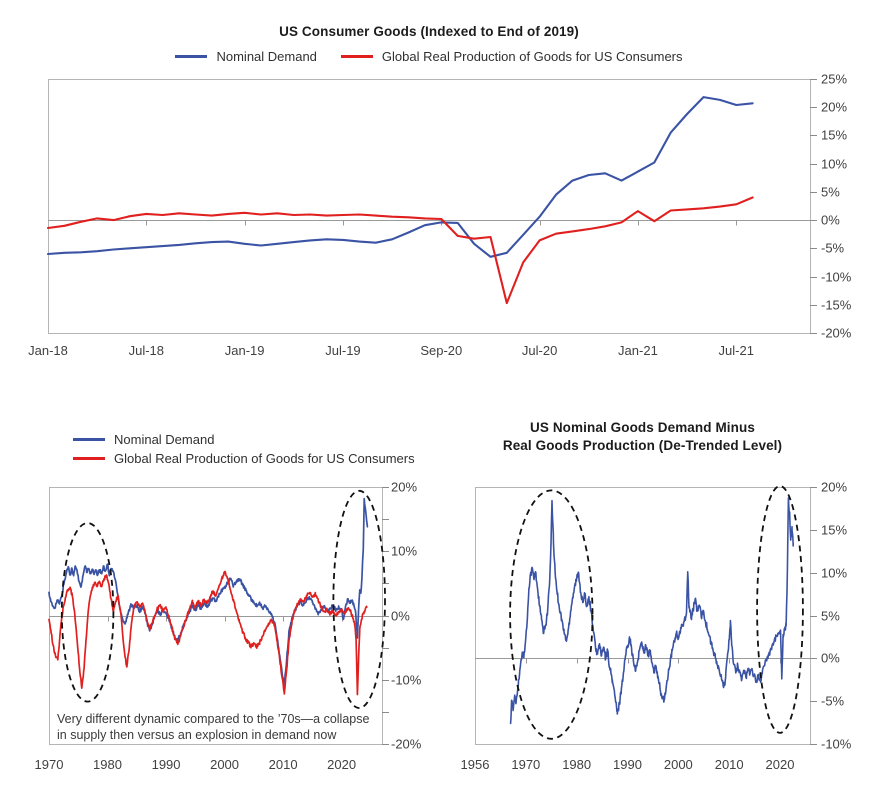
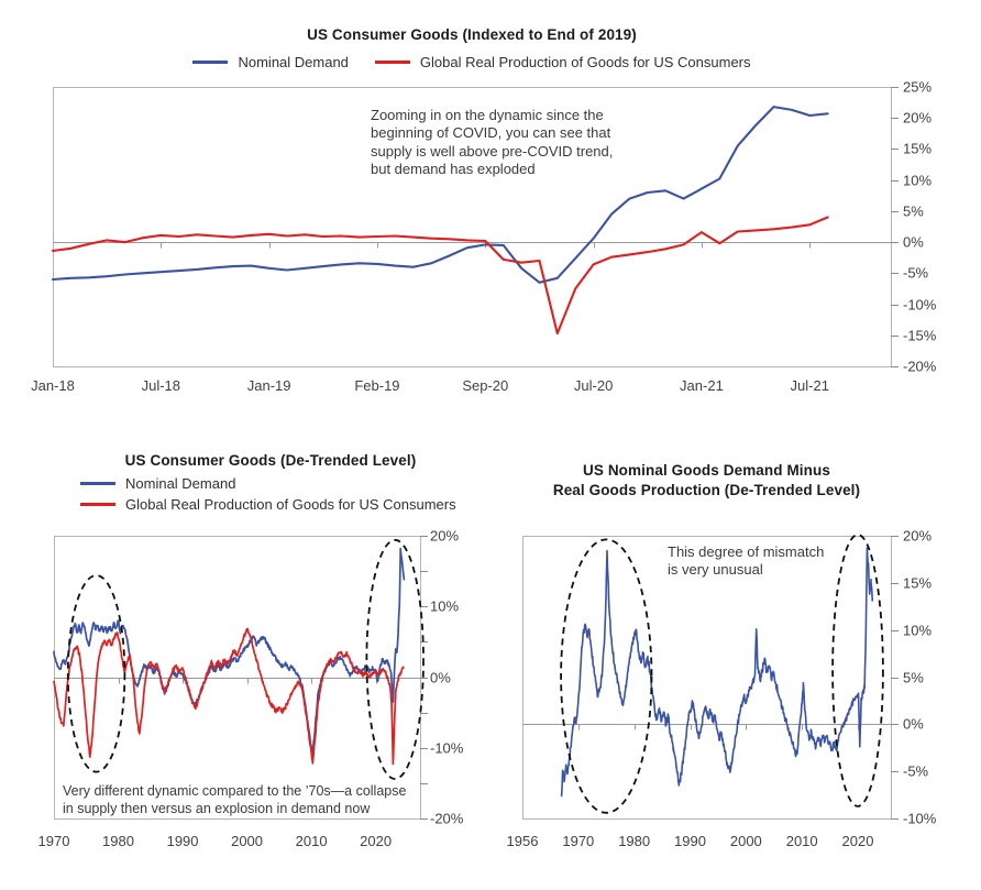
  US Consumer Goods (Indexed to End of 2019)
  Nominal Demand
  Global Real Production of Goods for US Consumers
+ Zooming in on the dynamic since the
+ beginning of COVID, you can see that
+ supply is well above pre-COVID trend,
+ but demand has exploded
+ US Consumer Goods (De-Trended Level)
  Nominal Demand
  Global Real Production of Goods for US Consumers
  Very different dynamic compared to the ’70s—a collapse
  in supply then versus an explosion in demand now
  US Nominal Goods Demand Minus
  Real Goods Production (De-Trended Level)
+ This degree of mismatch
+ is very unusual
  25%
  20%
  15%
  10%
  5%
  0%
  -5%
  -10%
  -15%
  -20%
  Jan-18
  Jul-18
  Jan-19
- Jul-19
+ Feb-19
  Sep-20
  Jul-20
  Jan-21
  Jul-21
  20%
  10%
  0%
  -10%
  -20%
  1970
  1980
  1990
  2000
  2010
  2020
  20%
  15%
  10%
  5%
  0%
  -5%
  -10%
  1956
  1970
  1980
  1990
  2000
  2010
  2020
